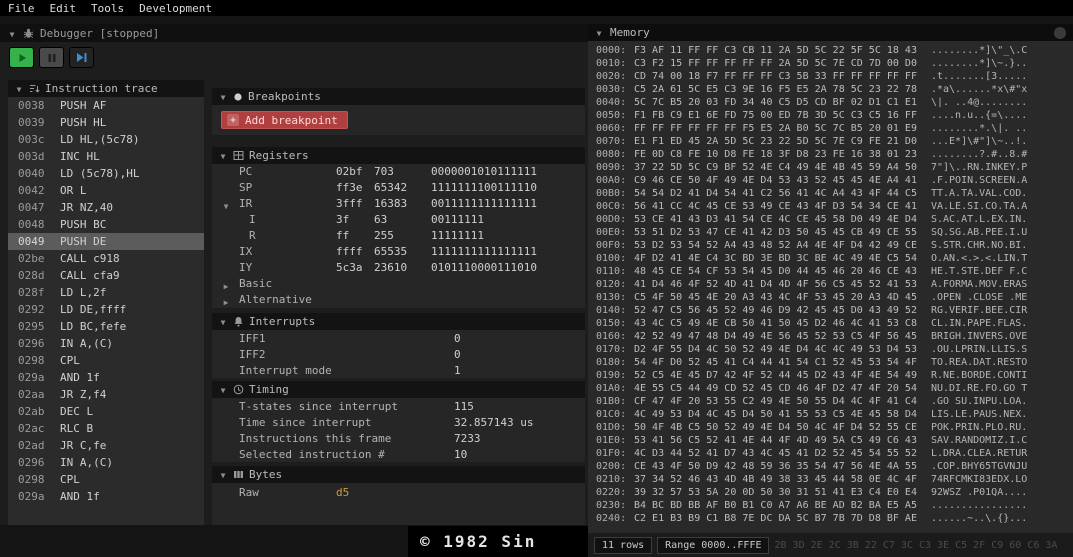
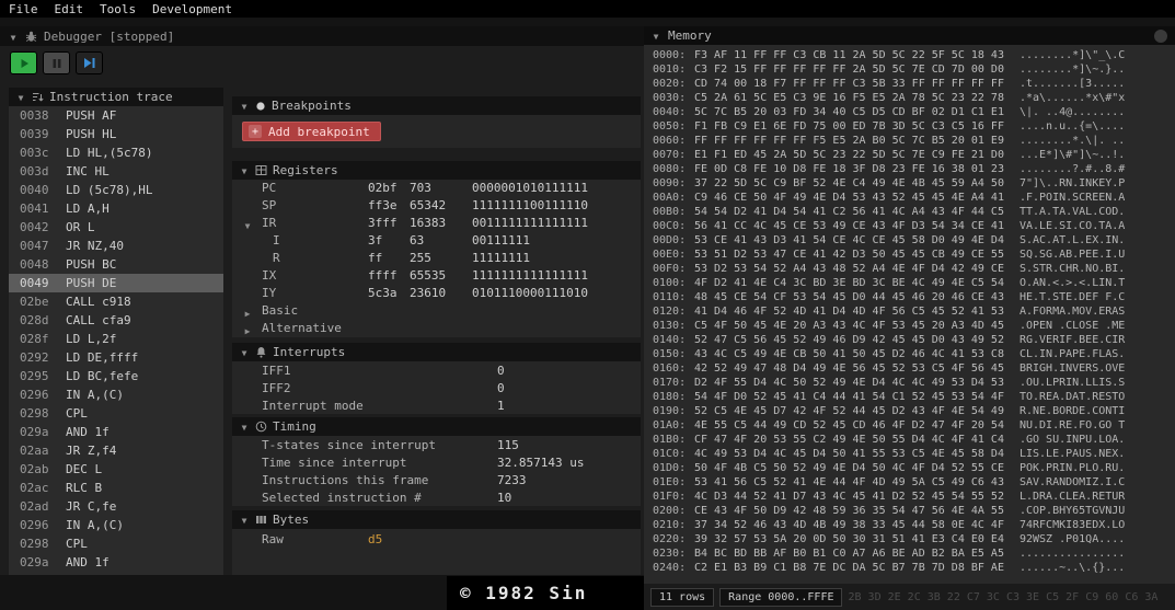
  File
  Edit
  Tools
  Development
  © 1982 Sin
  Debugger [stopped]
  Instruction trace
  0038
  PUSH AF
  0039
  PUSH HL
  003c
  LD HL,(5c78)
  003d
  INC HL
  0040
  LD (5c78),HL
+ 0041
+ LD A,H
  0042
  OR L
  0047
  JR NZ,40
  0048
  PUSH BC
  0049
  PUSH DE
  02be
  CALL c918
  028d
  CALL cfa9
  028f
  LD L,2f
  0292
  LD DE,ffff
  0295
  LD BC,fefe
  0296
  IN A,(C)
  0298
  CPL
  029a
  AND 1f
  02aa
  JR Z,f4
  02ab
  DEC L
  02ac
  RLC B
  02ad
  JR C,fe
  0296
  IN A,(C)
  0298
  CPL
  029a
  AND 1f
  Breakpoints
  Add breakpoint
  Registers
  PC
  02bf
  703
  0000001010111111
  SP
  ff3e
  65342
  1111111100111110
  IR
  3fff
  16383
  0011111111111111
  I
  3f
  63
  00111111
  R
  ff
  255
  11111111
  IX
  ffff
  65535
  1111111111111111
  IY
  5c3a
  23610
  0101110000111010
  Basic
  Alternative
  Interrupts
  IFF1
  0
  IFF2
  0
  Interrupt mode
  1
  Timing
  T-states since interrupt
  115
  Time since interrupt
  32.857143 us
  Instructions this frame
  7233
  Selected instruction #
  10
  Bytes
  Raw
  d5
  Memory
  0000:
  F3 AF 11 FF FF C3 CB 11 2A 5D 5C 22 5F 5C 18 43
  ........*]\"_\.C
  0010:
  C3 F2 15 FF FF FF FF FF 2A 5D 5C 7E CD 7D 00 D0
  ........*]\~.}..
  0020:
  CD 74 00 18 F7 FF FF FF C3 5B 33 FF FF FF FF FF
  .t.......[3.....
  0030:
  C5 2A 61 5C E5 C3 9E 16 F5 E5 2A 78 5C 23 22 78
  .*a\......*x\#"x
  0040:
  5C 7C B5 20 03 FD 34 40 C5 D5 CD BF 02 D1 C1 E1
  \|. ..4@........
  0050:
  F1 FB C9 E1 6E FD 75 00 ED 7B 3D 5C C3 C5 16 FF
  ....n.u..{=\....
  0060:
  FF FF FF FF FF FF F5 E5 2A B0 5C 7C B5 20 01 E9
  ........*.\|. ..
  0070:
  E1 F1 ED 45 2A 5D 5C 23 22 5D 5C 7E C9 FE 21 D0
  ...E*]\#"]\~..!.
  0080:
  FE 0D C8 FE 10 D8 FE 18 3F D8 23 FE 16 38 01 23
  ........?.#..8.#
  0090:
  37 22 5D 5C C9 BF 52 4E C4 49 4E 4B 45 59 A4 50
  7"]\..RN.INKEY.P
  00A0:
  C9 46 CE 50 4F 49 4E D4 53 43 52 45 45 4E A4 41
  .F.POIN.SCREEN.A
  00B0:
  54 54 D2 41 D4 54 41 C2 56 41 4C A4 43 4F 44 C5
  TT.A.TA.VAL.COD.
  00C0:
  56 41 CC 4C 45 CE 53 49 CE 43 4F D3 54 34 CE 41
  VA.LE.SI.CO.TA.A
  00D0:
  53 CE 41 43 D3 41 54 CE 4C CE 45 58 D0 49 4E D4
  S.AC.AT.L.EX.IN.
  00E0:
  53 51 D2 53 47 CE 41 42 D3 50 45 45 CB 49 CE 55
  SQ.SG.AB.PEE.I.U
  00F0:
  53 D2 53 54 52 A4 43 48 52 A4 4E 4F D4 42 49 CE
  S.STR.CHR.NO.BI.
  0100:
  4F D2 41 4E C4 3C BD 3E BD 3C BE 4C 49 4E C5 54
  O.AN.<.>.<.LIN.T
  0110:
  48 45 CE 54 CF 53 54 45 D0 44 45 46 20 46 CE 43
  HE.T.STE.DEF F.C
  0120:
  41 D4 46 4F 52 4D 41 D4 4D 4F 56 C5 45 52 41 53
  A.FORMA.MOV.ERAS
  0130:
  C5 4F 50 45 4E 20 A3 43 4C 4F 53 45 20 A3 4D 45
  .OPEN .CLOSE .ME
  0140:
  52 47 C5 56 45 52 49 46 D9 42 45 45 D0 43 49 52
  RG.VERIF.BEE.CIR
  0150:
  43 4C C5 49 4E CB 50 41 50 45 D2 46 4C 41 53 C8
  CL.IN.PAPE.FLAS.
  0160:
  42 52 49 47 48 D4 49 4E 56 45 52 53 C5 4F 56 45
  BRIGH.INVERS.OVE
  0170:
  D2 4F 55 D4 4C 50 52 49 4E D4 4C 4C 49 53 D4 53
  .OU.LPRIN.LLIS.S
  0180:
  54 4F D0 52 45 41 C4 44 41 54 C1 52 45 53 54 4F
  TO.REA.DAT.RESTO
  0190:
  52 C5 4E 45 D7 42 4F 52 44 45 D2 43 4F 4E 54 49
  R.NE.BORDE.CONTI
  01A0:
  4E 55 C5 44 49 CD 52 45 CD 46 4F D2 47 4F 20 54
  NU.DI.RE.FO.GO T
  01B0:
  CF 47 4F 20 53 55 C2 49 4E 50 55 D4 4C 4F 41 C4
  .GO SU.INPU.LOA.
  01C0:
  4C 49 53 D4 4C 45 D4 50 41 55 53 C5 4E 45 58 D4
  LIS.LE.PAUS.NEX.
  01D0:
  50 4F 4B C5 50 52 49 4E D4 50 4C 4F D4 52 55 CE
  POK.PRIN.PLO.RU.
  01E0:
  53 41 56 C5 52 41 4E 44 4F 4D 49 5A C5 49 C6 43
  SAV.RANDOMIZ.I.C
  01F0:
  4C D3 44 52 41 D7 43 4C 45 41 D2 52 45 54 55 52
  L.DRA.CLEA.RETUR
  0200:
  CE 43 4F 50 D9 42 48 59 36 35 54 47 56 4E 4A 55
  .COP.BHY65TGVNJU
  0210:
  37 34 52 46 43 4D 4B 49 38 33 45 44 58 0E 4C 4F
  74RFCMKI83EDX.LO
  0220:
  39 32 57 53 5A 20 0D 50 30 31 51 41 E3 C4 E0 E4
  92WSZ .P01QA....
  0230:
  B4 BC BD BB AF B0 B1 C0 A7 A6 BE AD B2 BA E5 A5
  ................
  0240:
  C2 E1 B3 B9 C1 B8 7E DC DA 5C B7 7B 7D D8 BF AE
  ......~..\.{}...
  11 rows
  Range 0000..FFFE
  2B 3D 2E 2C 3B 22 C7 3C C3 3E C5 2F C9 60 C6 3A
